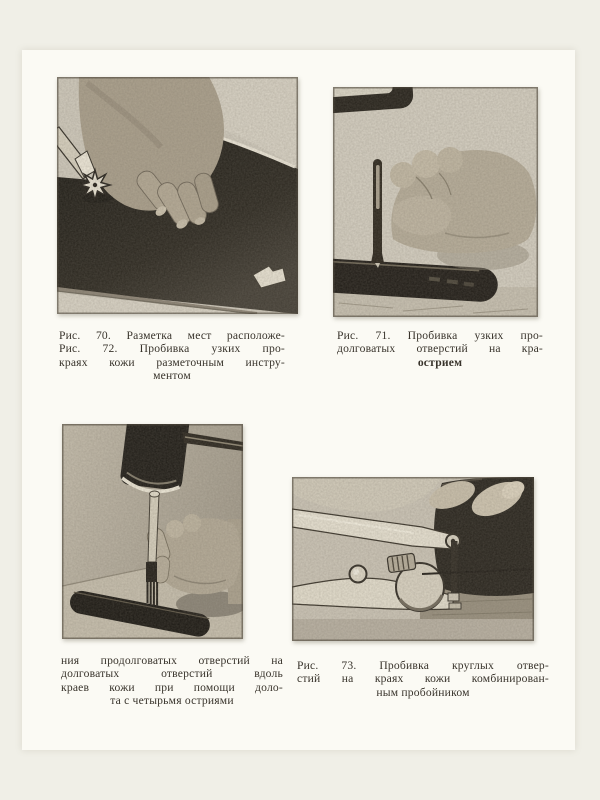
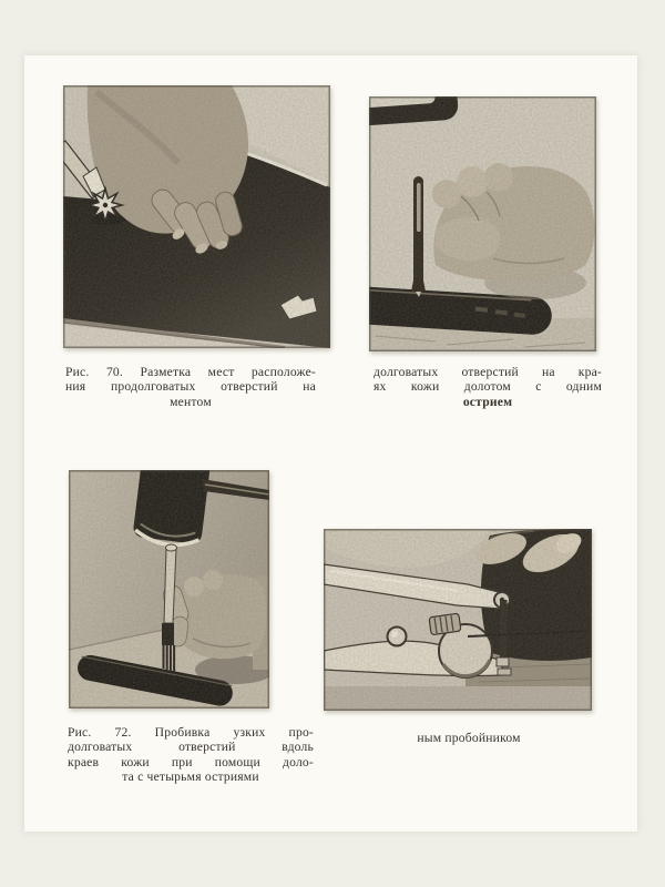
  Рис. 70. Разметка мест расположе-
- Рис. 72. Пробивка узких про-
+ ния продолговатых отверстий на
- краях кожи разметочным инстру-
  ментом
- Рис. 71. Пробивка узких про-
  долговатых отверстий на кра-
+ ях кожи долотом с одним
  острием
- ния продолговатых отверстий на
+ Рис. 72. Пробивка узких про-
  долговатых отверстий вдоль
  краев кожи при помощи доло-
  та с четырьмя остриями
- Рис. 73. Пробивка круглых отвер-
- стий на краях кожи комбинирован-
  ным пробойником
